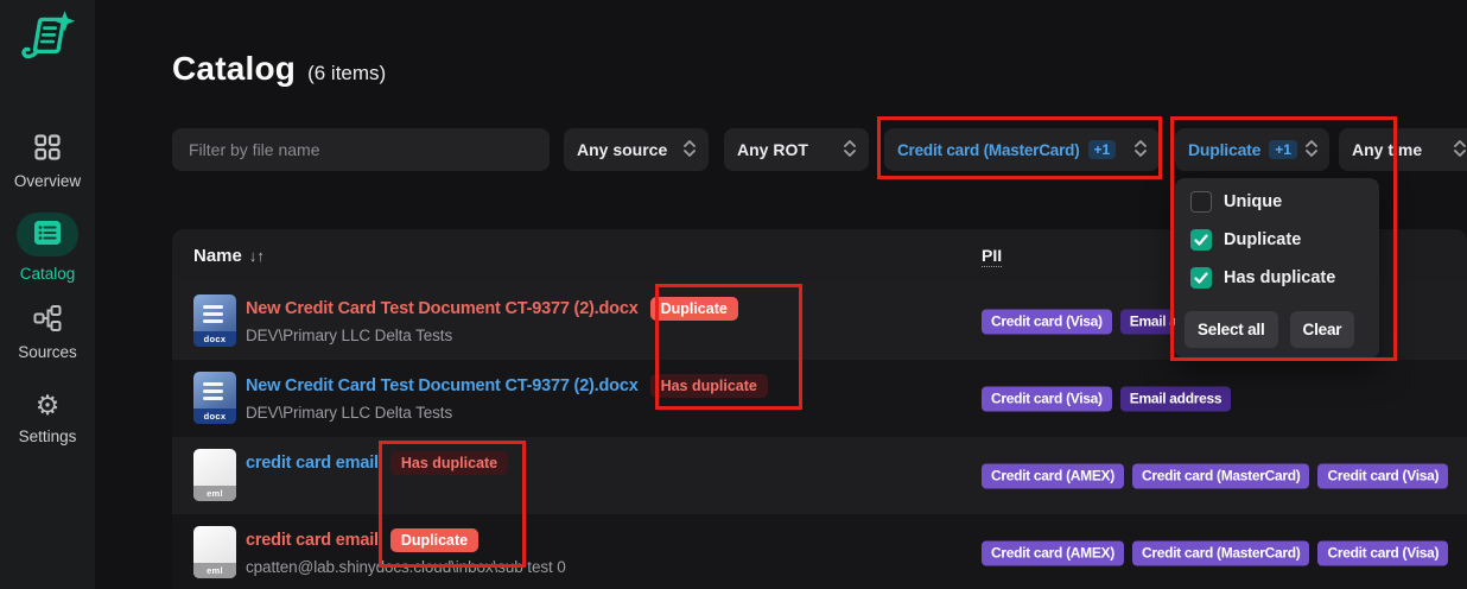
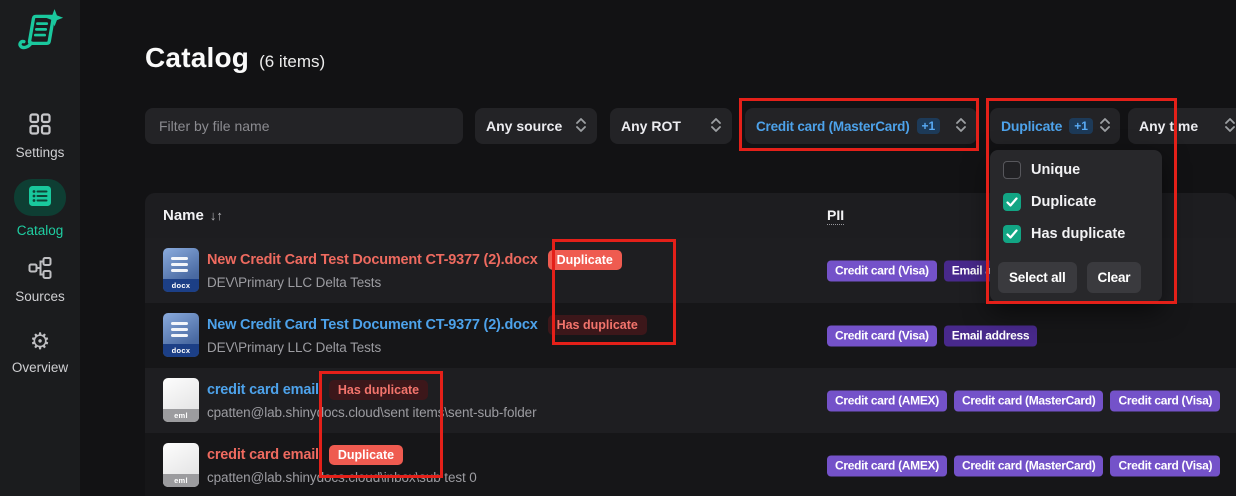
- Overview
+ Settings
  Catalog
  Sources
  ⚙
- Settings
+ Overview
  Catalog
  (6 items)
  Filter by file name
  Any source
  Any ROT
  Credit card (MasterCard)
  +1
  Duplicate
  +1
  Any time
  Unique
  Duplicate
  Has duplicate
  Select all
  Clear
  Name
  ↓↑
  PII
  docx
  New Credit Card Test Document CT-9377 (2).docx
  Duplicate
  DEV\Primary LLC Delta Tests
  Credit card (Visa)
  docx
  New Credit Card Test Document CT-9377 (2).docx
  Has duplicate
  DEV\Primary LLC Delta Tests
  Credit card (Visa)
  Email address
  eml
  credit card email
  Has duplicate
+ cpatten@lab.shinydocs.cloud\sent items\sent-sub-folder
  Credit card (AMEX)
  Credit card (MasterCard)
  Credit card (Visa)
  eml
  credit card email
  Duplicate
  cpatten@lab.shinydocs.cloud\inbox\sub test 0
  Credit card (AMEX)
  Credit card (MasterCard)
  Credit card (Visa)
